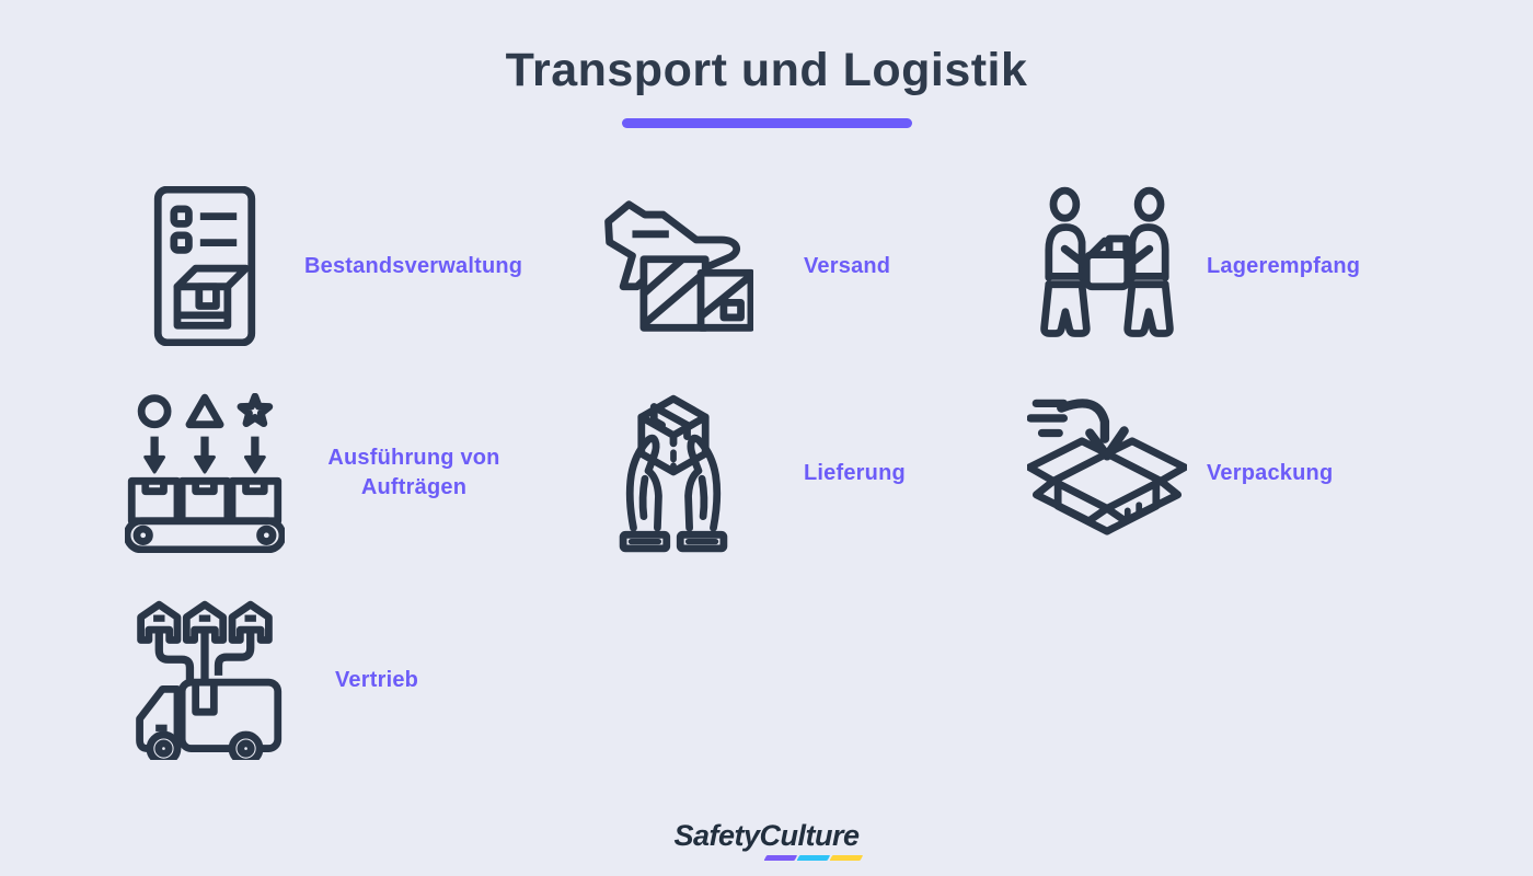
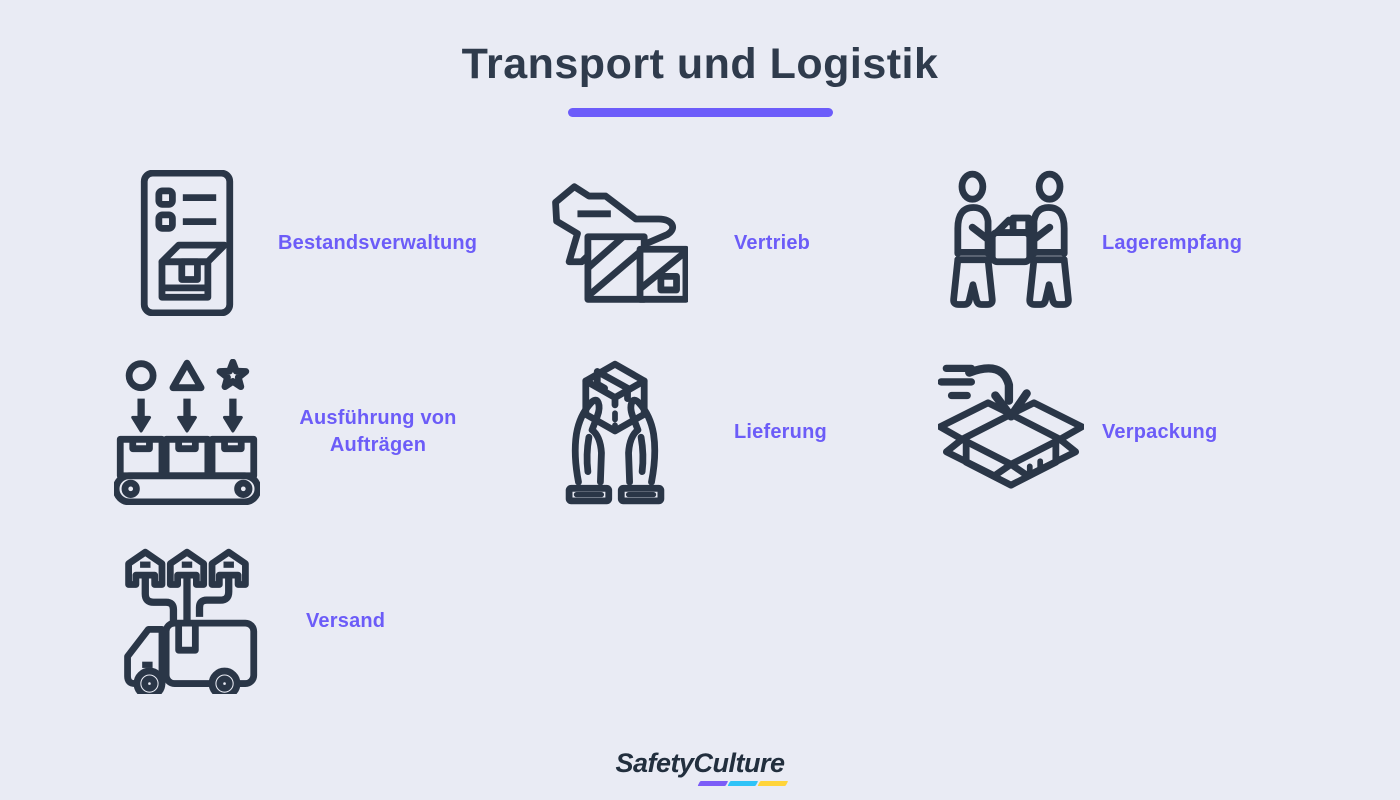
  Transport und Logistik
  Bestandsverwaltung
- Versand
+ Vertrieb
  Lagerempfang
  Ausführung von Aufträgen
  Lieferung
  Verpackung
- Vertrieb
+ Versand
  SafetyCulture
